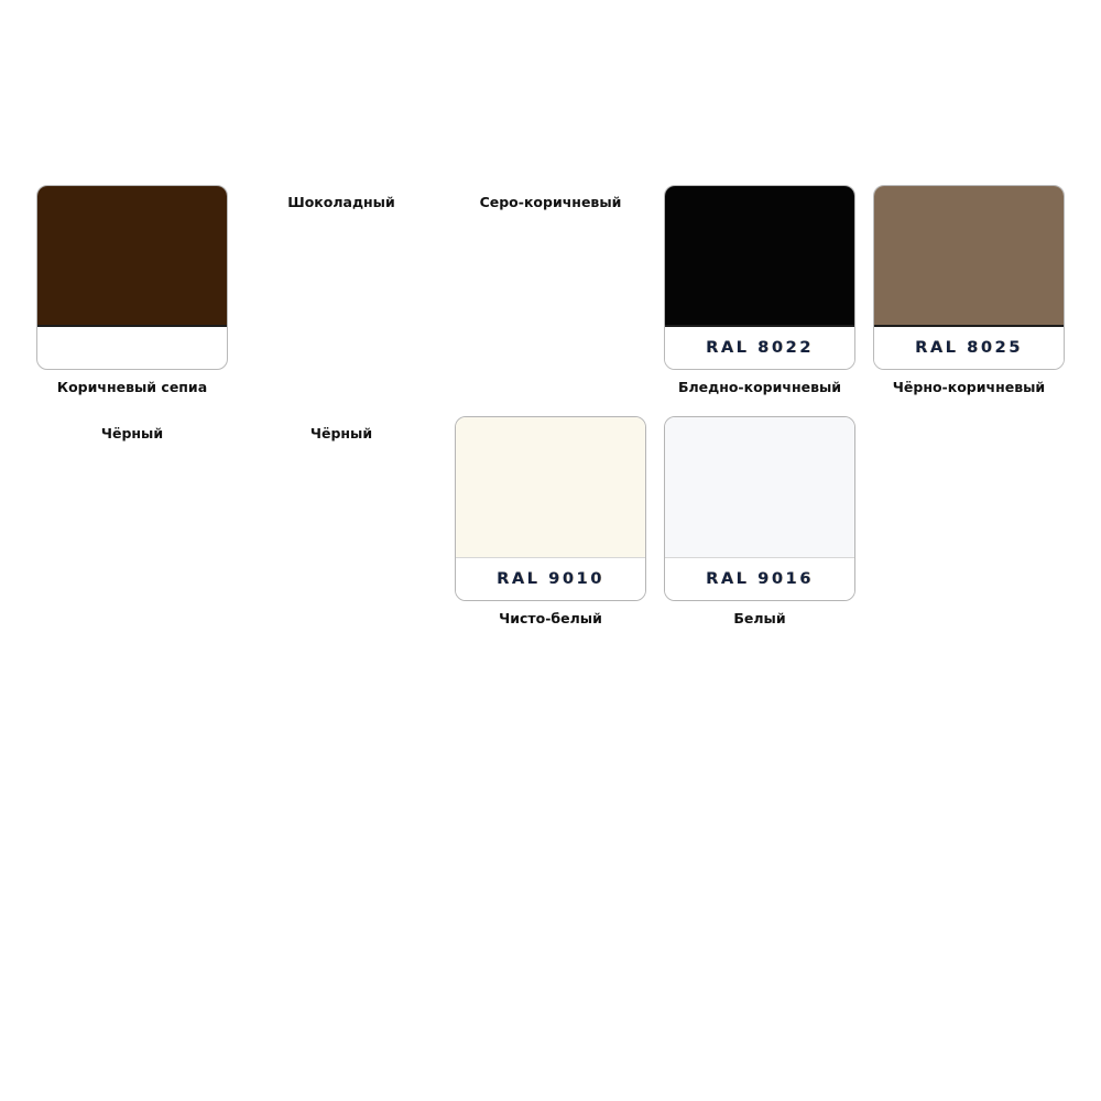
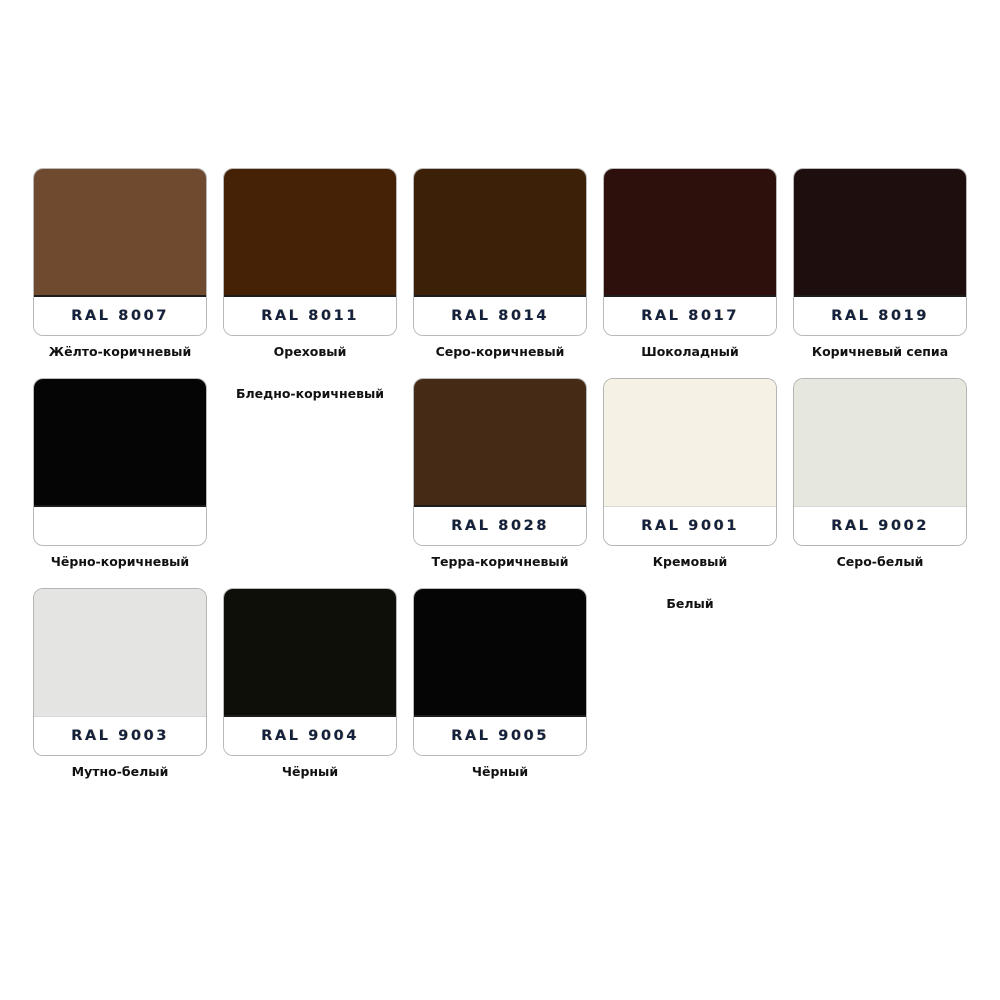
+ RAL 8007
+ Жёлто-коричневый
+ RAL 8011
+ Ореховый
+ RAL 8014
- Коричневый сепиа
+ Серо-коричневый
+ RAL 8017
  Шоколадный
+ RAL 8019
- Серо-коричневый
+ Коричневый сепиа
- RAL 8022
- Бледно-коричневый
+ Чёрно-коричневый
- RAL 8025
- Чёрно-коричневый
+ Бледно-коричневый
+ RAL 8028
+ Терра-коричневый
+ RAL 9001
+ Кремовый
+ RAL 9002
+ Серо-белый
+ RAL 9003
+ Мутно-белый
+ RAL 9004
  Чёрный
+ RAL 9005
  Чёрный
- RAL 9010
- Чисто-белый
- RAL 9016
  Белый
